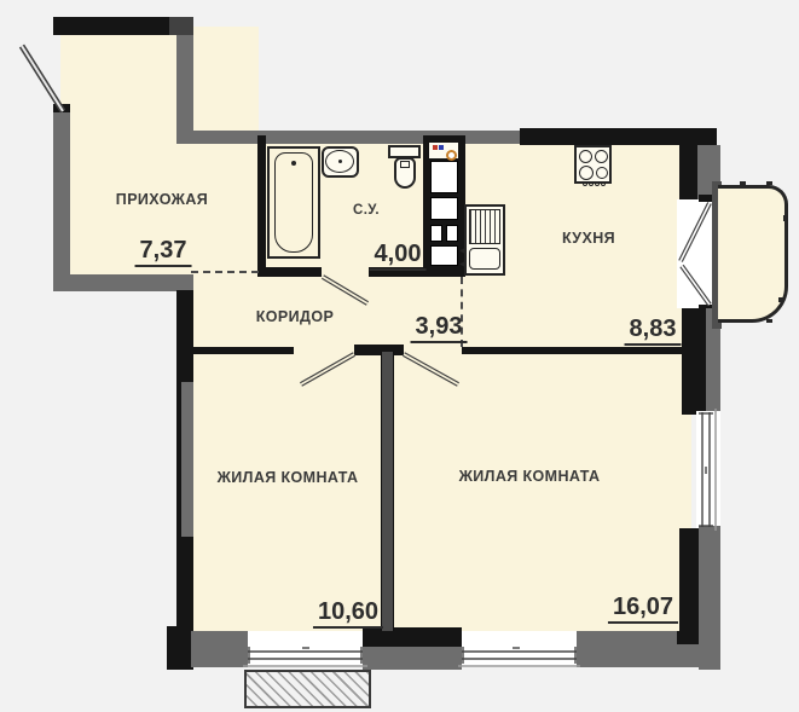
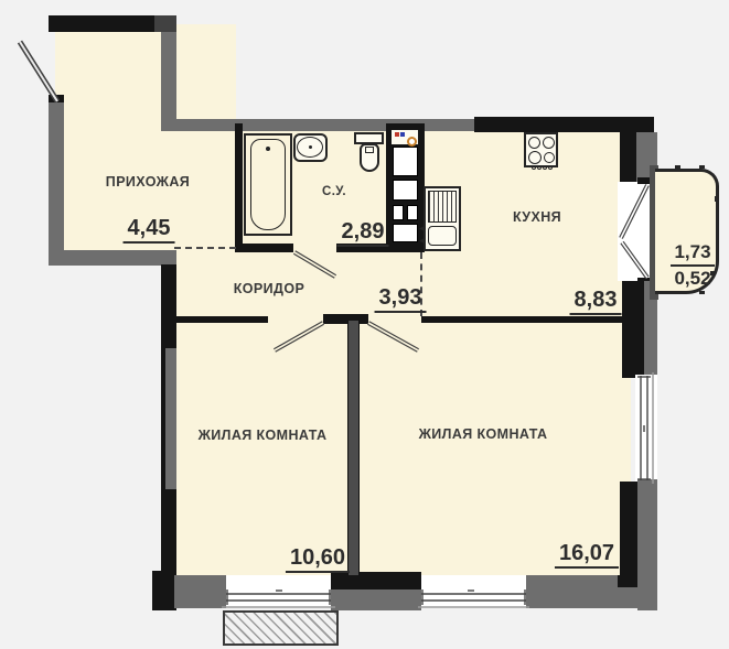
  ПРИХОЖАЯ
- 7,37
+ 4,45
  С.У.
- 4,00
+ 2,89
  КОРИДОР
  3,93
  КУХНЯ
  8,83
  ЖИЛАЯ КОМНАТА
  10,60
  ЖИЛАЯ КОМНАТА
  16,07
+ 1,73
+ 0,52
